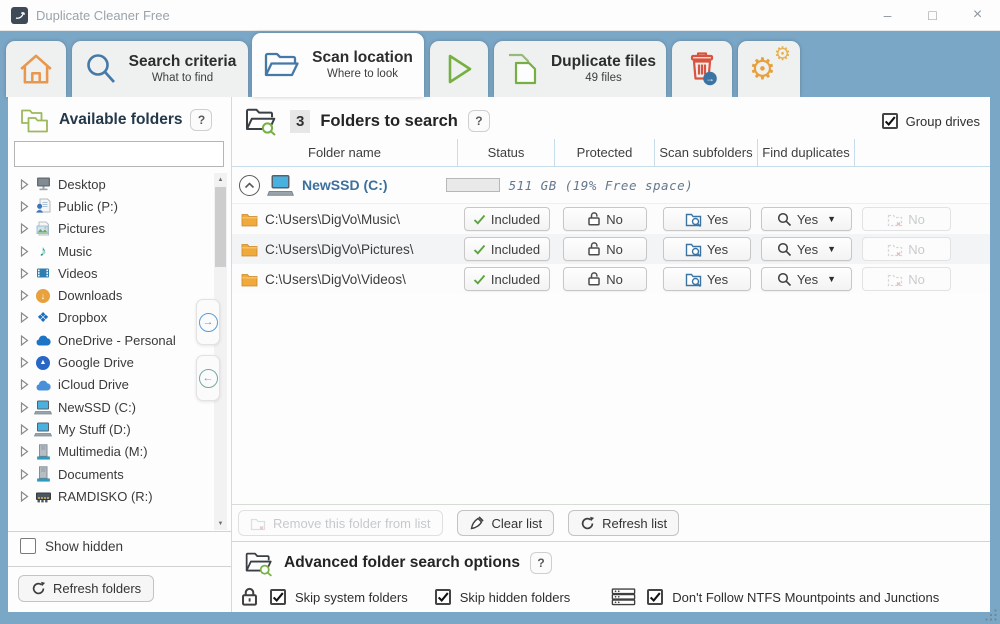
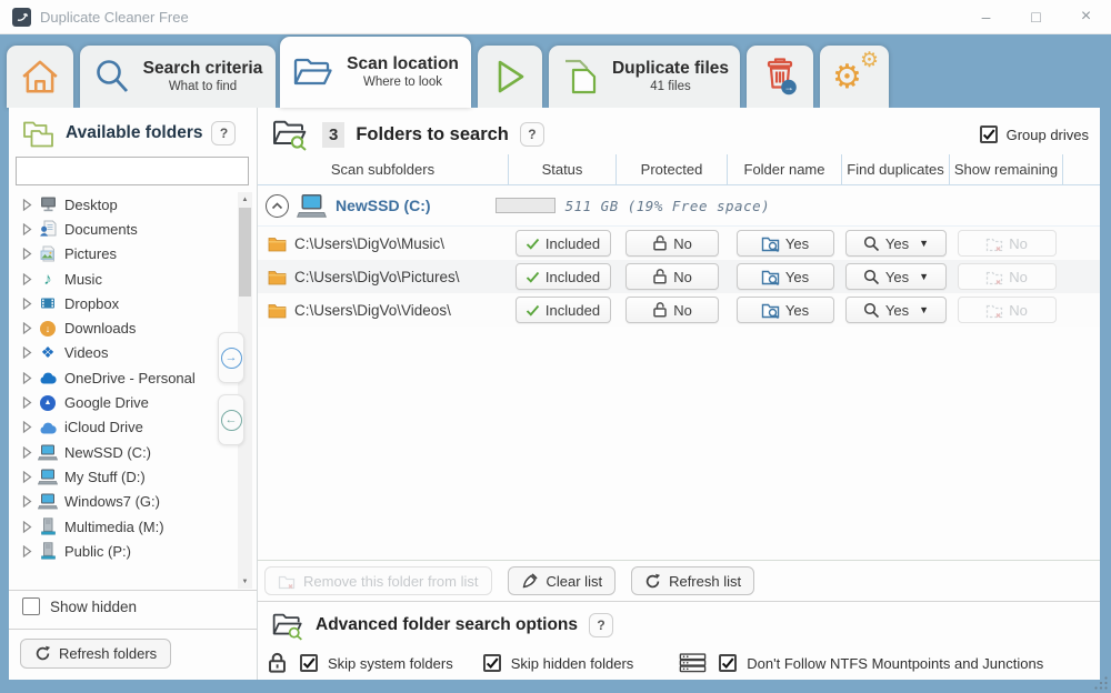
  Duplicate Cleaner Free
  –
  □
  ×
  Search criteria
  What to find
  Scan location
  Where to look
  Duplicate files
- 49 files
+ 41 files
  →
  ⚙
  ⚙
  Available folders
  ?
  Desktop
- Public (P:)
+ Documents
  Pictures
  ♪
  Music
- Videos
+ Dropbox
  ↓
  Downloads
  ❖
- Dropbox
+ Videos
  OneDrive - Personal
  Google Drive
  iCloud Drive
  NewSSD (C:)
  My Stuff (D:)
+ Windows7 (G:)
  Multimedia (M:)
- Documents
+ Public (P:)
- RAMDISKO (R:)
  →
  ←
  Show hidden
  Refresh folders
  3
  Folders to search
  ?
  Group drives
- Folder name
+ Scan subfolders
  Status
  Protected
- Scan subfolders
+ Folder name
  Find duplicates
+ Show remaining
  NewSSD (C:)
  511 GB (19% Free space)
  C:\Users\DigVo\Music\
  Included
  No
  Yes
  Yes
  ▼
  No
  C:\Users\DigVo\Pictures\
  Included
  No
  Yes
  Yes
  ▼
  No
  C:\Users\DigVo\Videos\
  Included
  No
  Yes
  Yes
  ▼
  No
  Remove this folder from list
  Clear list
  Refresh list
  Advanced folder search options
  ?
  Skip system folders
  Skip hidden folders
  Don't Follow NTFS Mountpoints and Junctions
